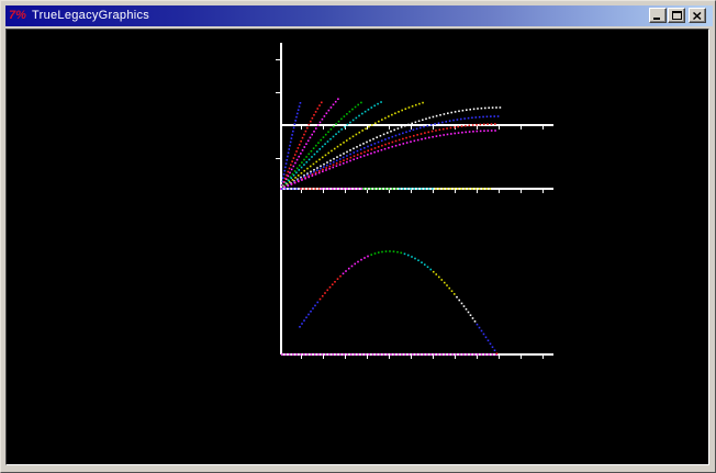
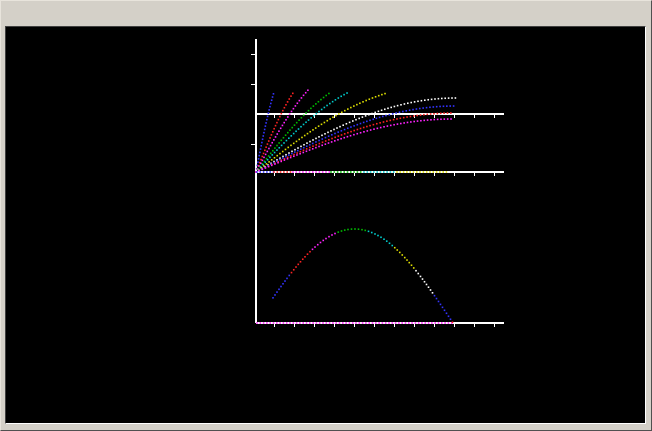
- 7%
- TrueLegacyGraphics
